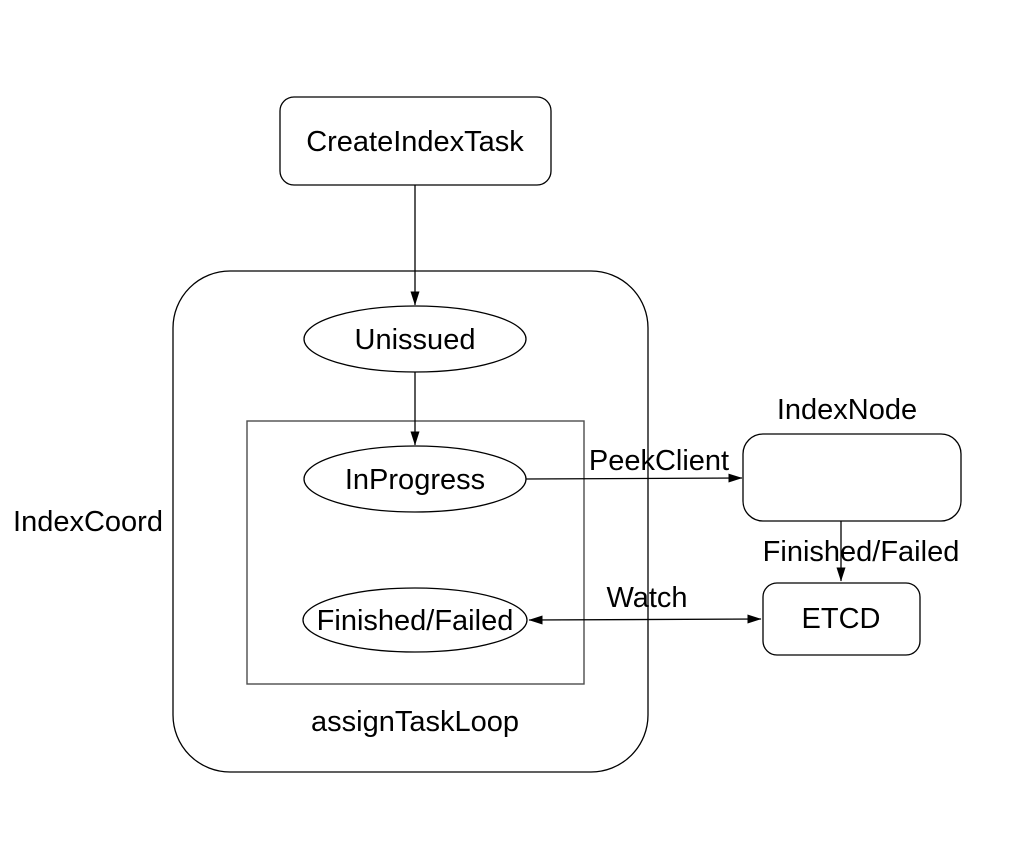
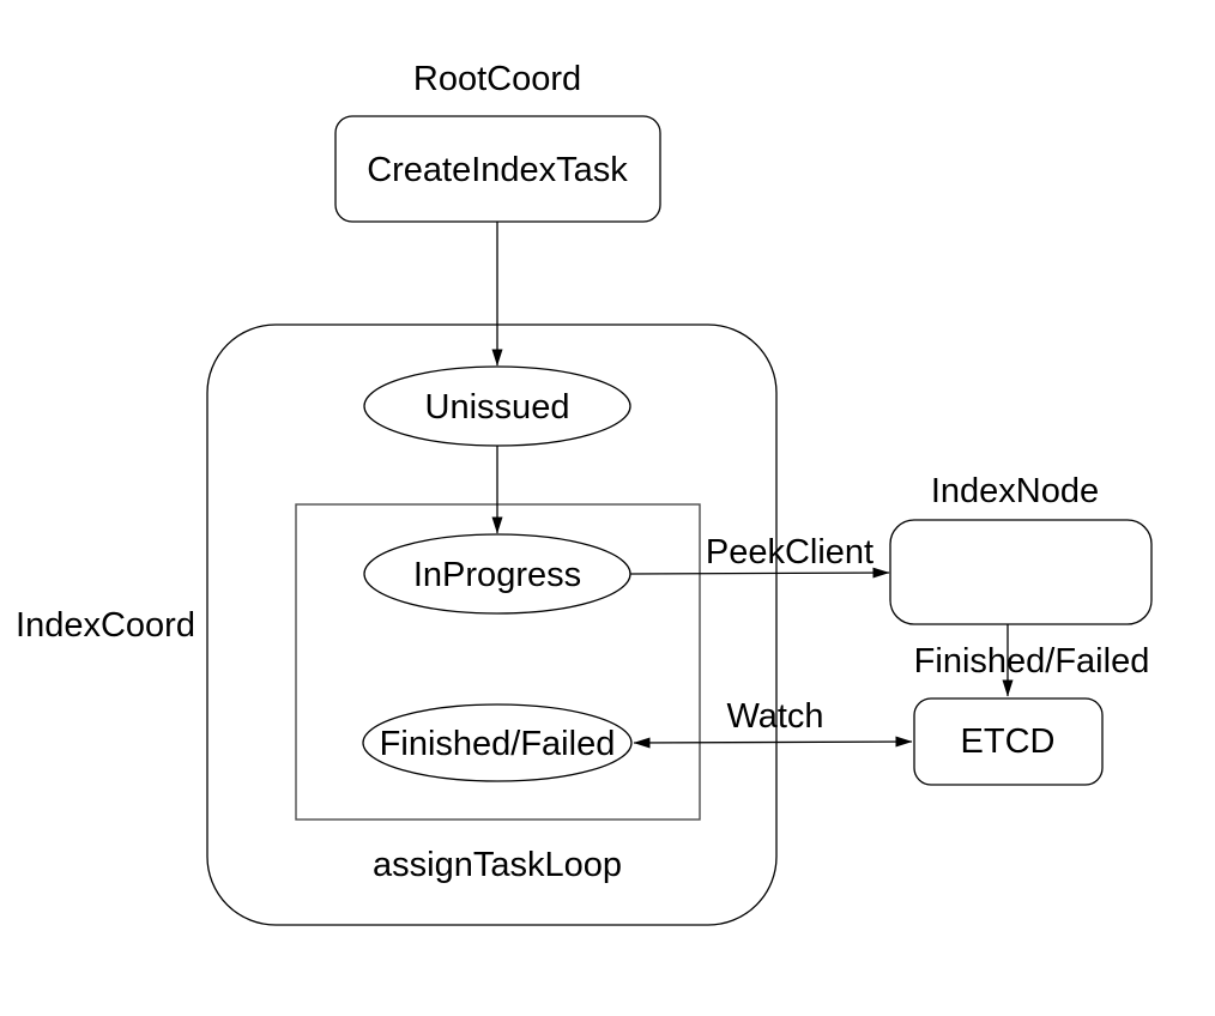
+ RootCoord
  IndexCoord
  IndexNode
  assignTaskLoop
  CreateIndexTask
  Unissued
  InProgress
  Finished/Failed
  ETCD
  PeekClient
  Finished/Failed
  Watch
